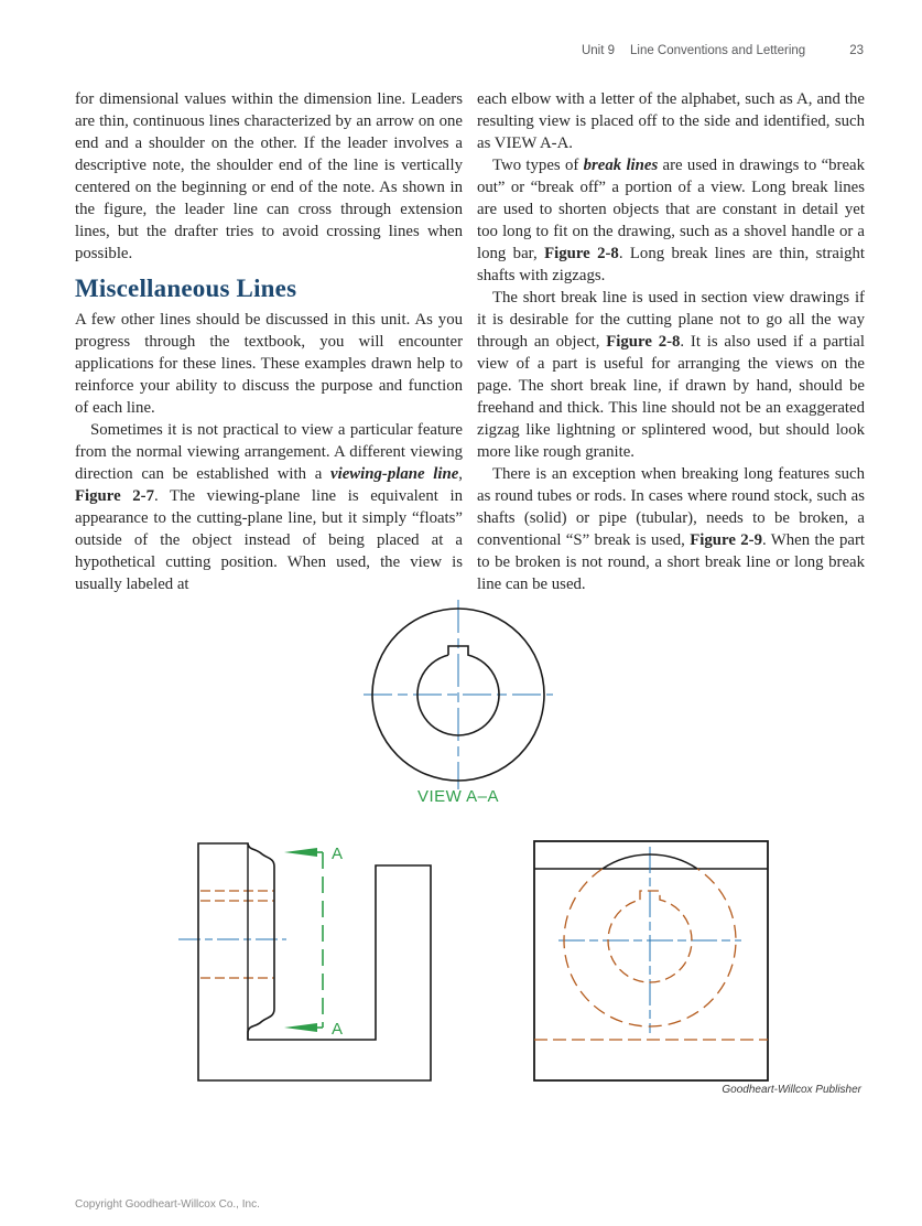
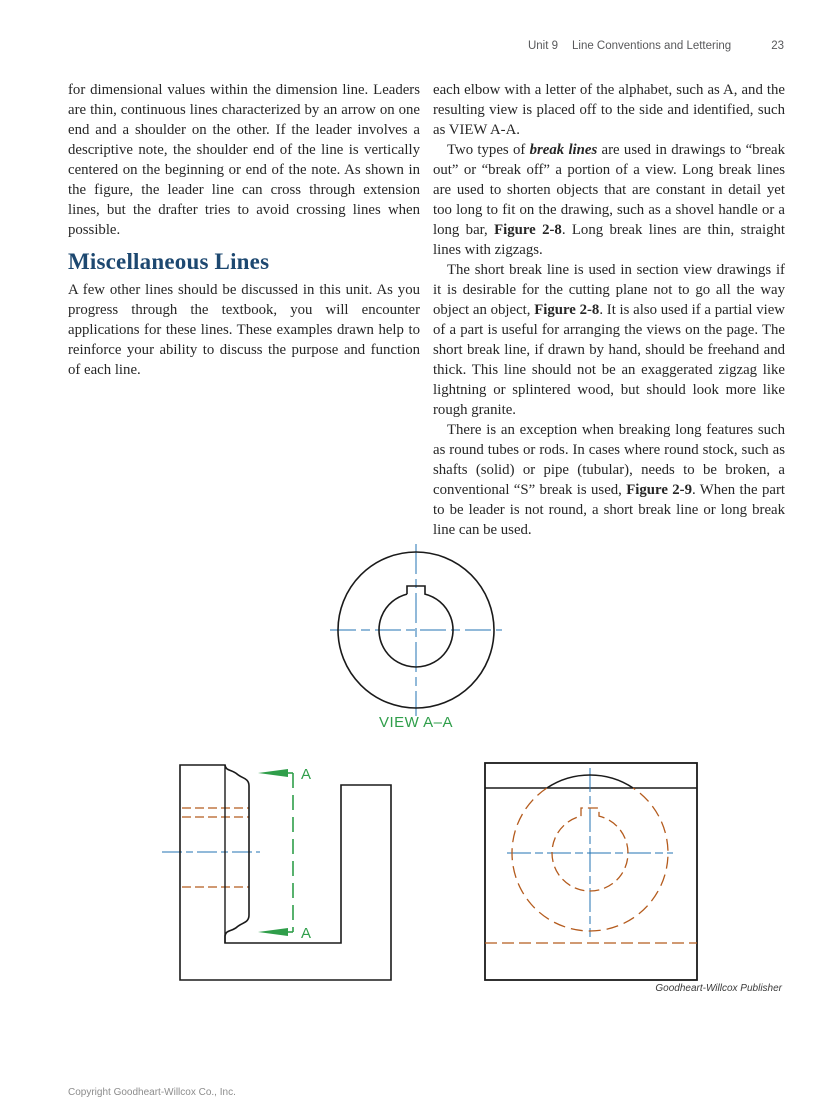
  Unit 9
  Line Conventions and Lettering
  23
  for dimensional values within the dimension line. Leaders are thin, continuous lines characterized by an arrow on one end and a shoulder on the other. If the leader involves a descriptive note, the shoulder end of the line is vertically centered on the beginning or end of the note. As shown in the figure, the leader line can cross through extension lines, but the drafter tries to avoid crossing lines when possible.
  Miscellaneous Lines
  A few other lines should be discussed in this unit. As you progress through the textbook, you will encounter applications for these lines. These examples drawn help to reinforce your ability to discuss the purpose and function of each line.
- Sometimes it is not practical to view a particular feature from the normal viewing arrangement. A different viewing direction can be established with a viewing-plane line, Figure 2-7. The viewing-plane line is equivalent in appearance to the cutting-plane line, but it simply “floats” outside of the object instead of being placed at a hypothetical cutting position. When used, the view is usually labeled at
  each elbow with a letter of the alphabet, such as A, and the resulting view is placed off to the side and identified, such as VIEW A-A.
- Two types of break lines are used in drawings to “break out” or “break off” a portion of a view. Long break lines are used to shorten objects that are constant in detail yet too long to fit on the drawing, such as a shovel handle or a long bar, Figure 2-8. Long break lines are thin, straight shafts with zigzags.
+ Two types of break lines are used in drawings to “break out” or “break off” a portion of a view. Long break lines are used to shorten objects that are constant in detail yet too long to fit on the drawing, such as a shovel handle or a long bar, Figure 2-8. Long break lines are thin, straight lines with zigzags.
- The short break line is used in section view drawings if it is desirable for the cutting plane not to go all the way through an object, Figure 2-8. It is also used if a partial view of a part is useful for arranging the views on the page. The short break line, if drawn by hand, should be freehand and thick. This line should not be an exaggerated zigzag like lightning or splintered wood, but should look more like rough granite.
+ The short break line is used in section view drawings if it is desirable for the cutting plane not to go all the way object an object, Figure 2-8. It is also used if a partial view of a part is useful for arranging the views on the page. The short break line, if drawn by hand, should be freehand and thick. This line should not be an exaggerated zigzag like lightning or splintered wood, but should look more like rough granite.
- There is an exception when breaking long features such as round tubes or rods. In cases where round stock, such as shafts (solid) or pipe (tubular), needs to be broken, a conventional “S” break is used, Figure 2-9. When the part to be broken is not round, a short break line or long break line can be used.
+ There is an exception when breaking long features such as round tubes or rods. In cases where round stock, such as shafts (solid) or pipe (tubular), needs to be broken, a conventional “S” break is used, Figure 2-9. When the part to be leader is not round, a short break line or long break line can be used.
  VIEW A–A
  A
  A
  Goodheart-Willcox Publisher
  Copyright Goodheart-Willcox Co., Inc.
